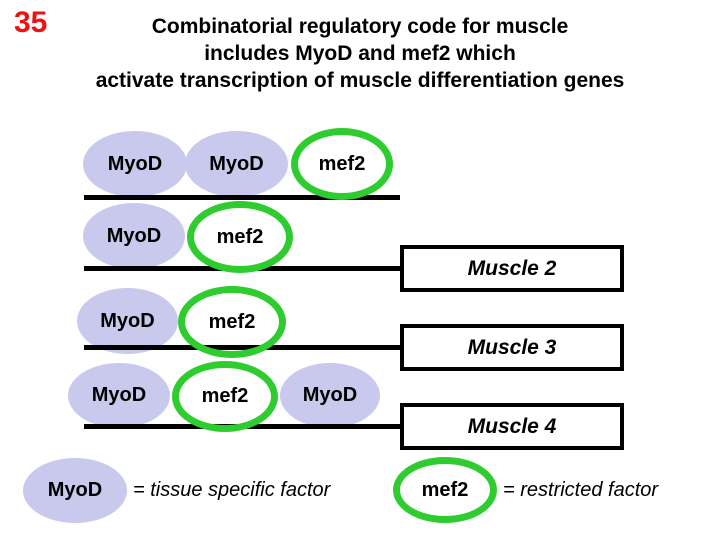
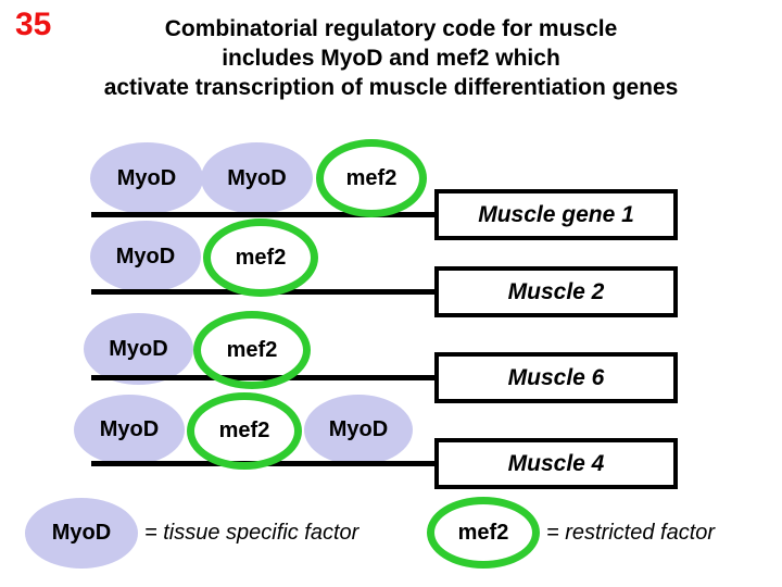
  35
  Combinatorial regulatory code for muscle
  includes MyoD and mef2 which
  activate transcription of muscle differentiation genes
  MyoD
  MyoD
  mef2
+ Muscle gene 1
  MyoD
  mef2
  Muscle 2
  MyoD
  mef2
- Muscle 3
+ Muscle 6
  MyoD
  mef2
  MyoD
  Muscle 4
  MyoD
  = tissue specific factor
  mef2
  = restricted factor
